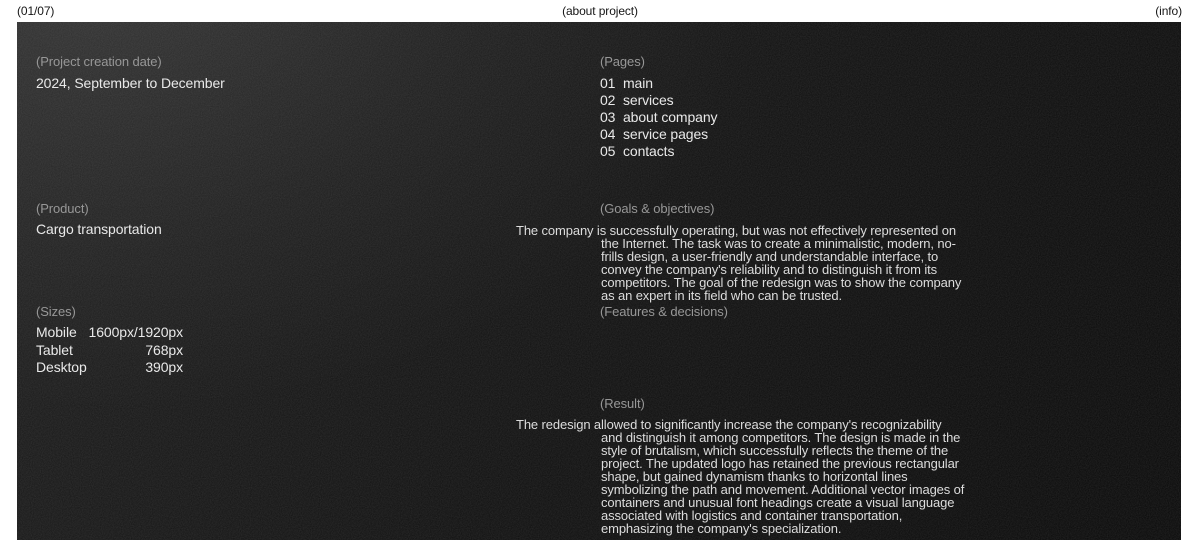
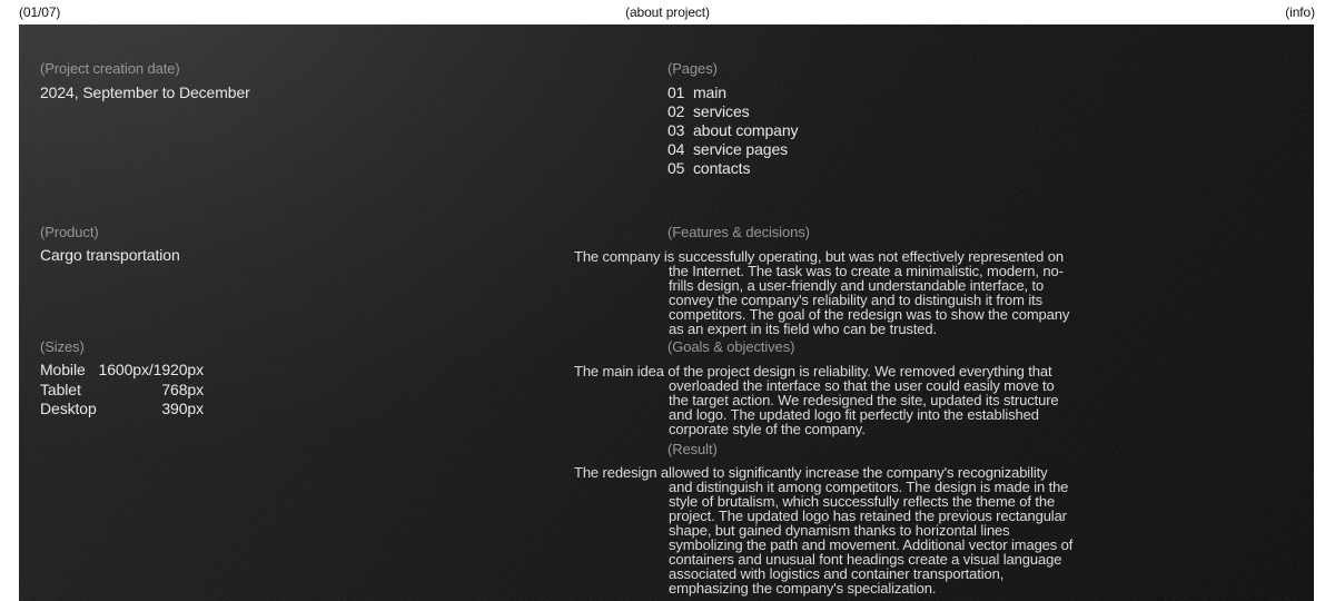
  (01/07)
  (about project)
  (info)
  (Project creation date)
  2024, September to December
  (Product)
  Cargo transportation
  (Sizes)
  Mobile
  1600px/1920px
  Tablet
  768px
  Desktop
  390px
  (Pages)
  01 main
  02 services
  03 about company
  04 service pages
  05 contacts
- (Goals & objectives)
+ (Features & decisions)
  The company is successfully operating, but was not effectively represented on the Internet. The task was to create a minimalistic, modern, no-frills design, a user-friendly and understandable interface, to convey the company's reliability and to distinguish it from its competitors. The goal of the redesign was to show the company as an expert in its field who can be trusted.
- (Features & decisions)
+ (Goals & objectives)
+ The main idea of the project design is reliability. We removed everything that overloaded the interface so that the user could easily move to the target action. We redesigned the site, updated its structure and logo. The updated logo fit perfectly into the established corporate style of the company.
  (Result)
  The redesign allowed to significantly increase the company's recognizability and distinguish it among competitors. The design is made in the style of brutalism, which successfully reflects the theme of the project. The updated logo has retained the previous rectangular shape, but gained dynamism thanks to horizontal lines symbolizing the path and movement. Additional vector images of containers and unusual font headings create a visual language associated with logistics and container transportation, emphasizing the company's specialization.
